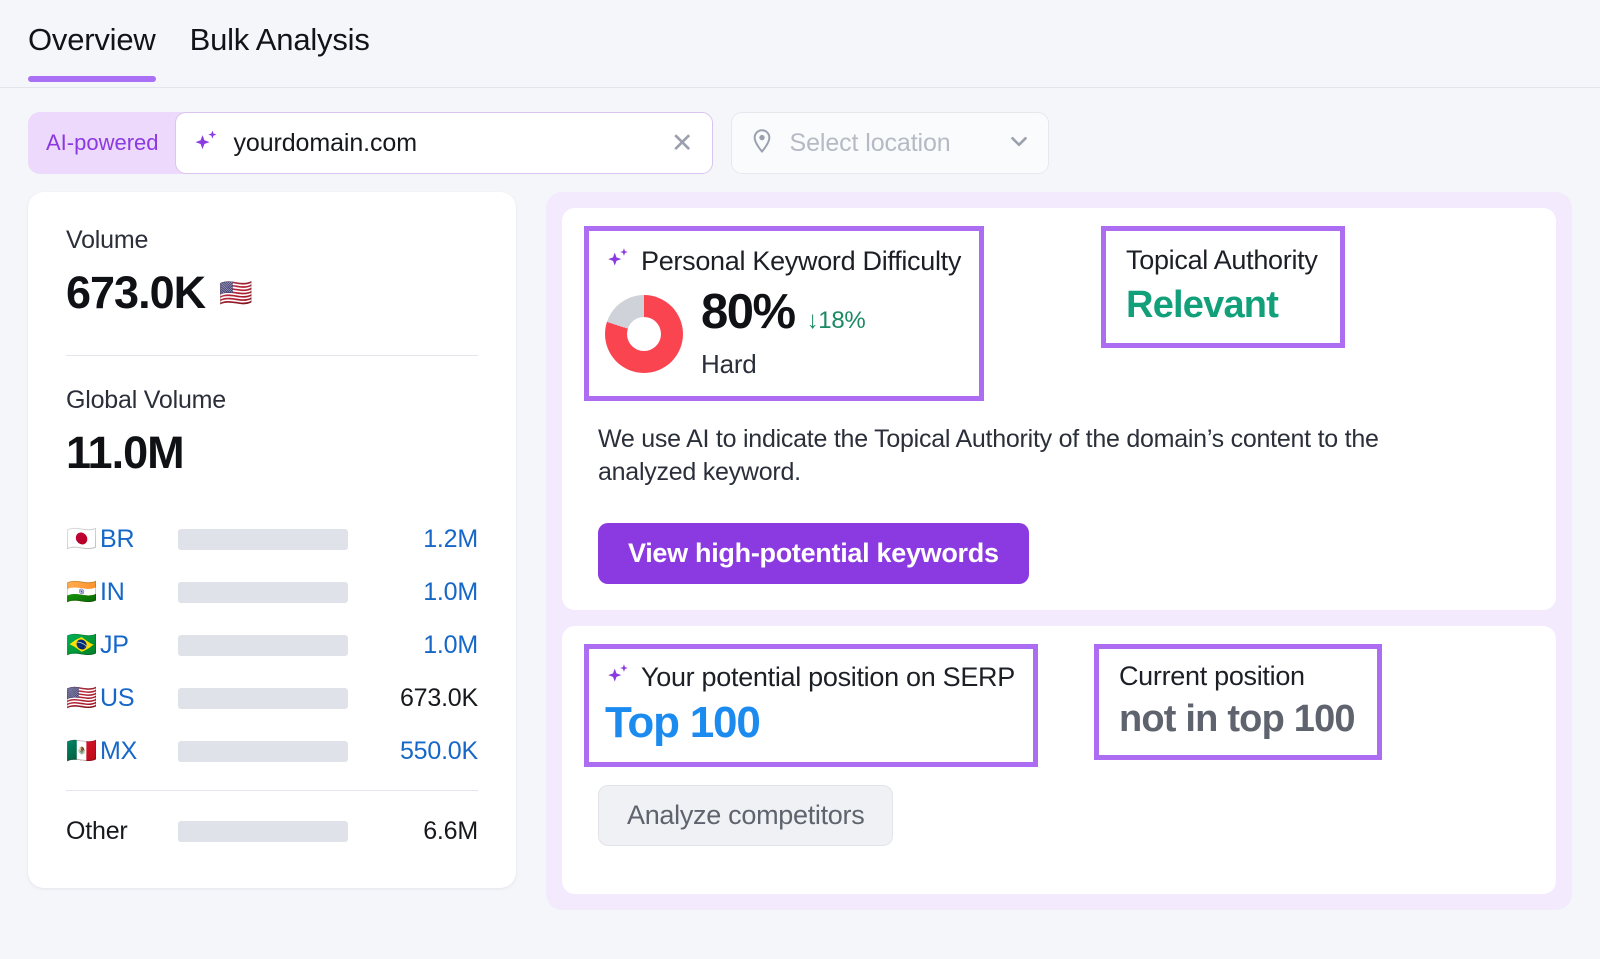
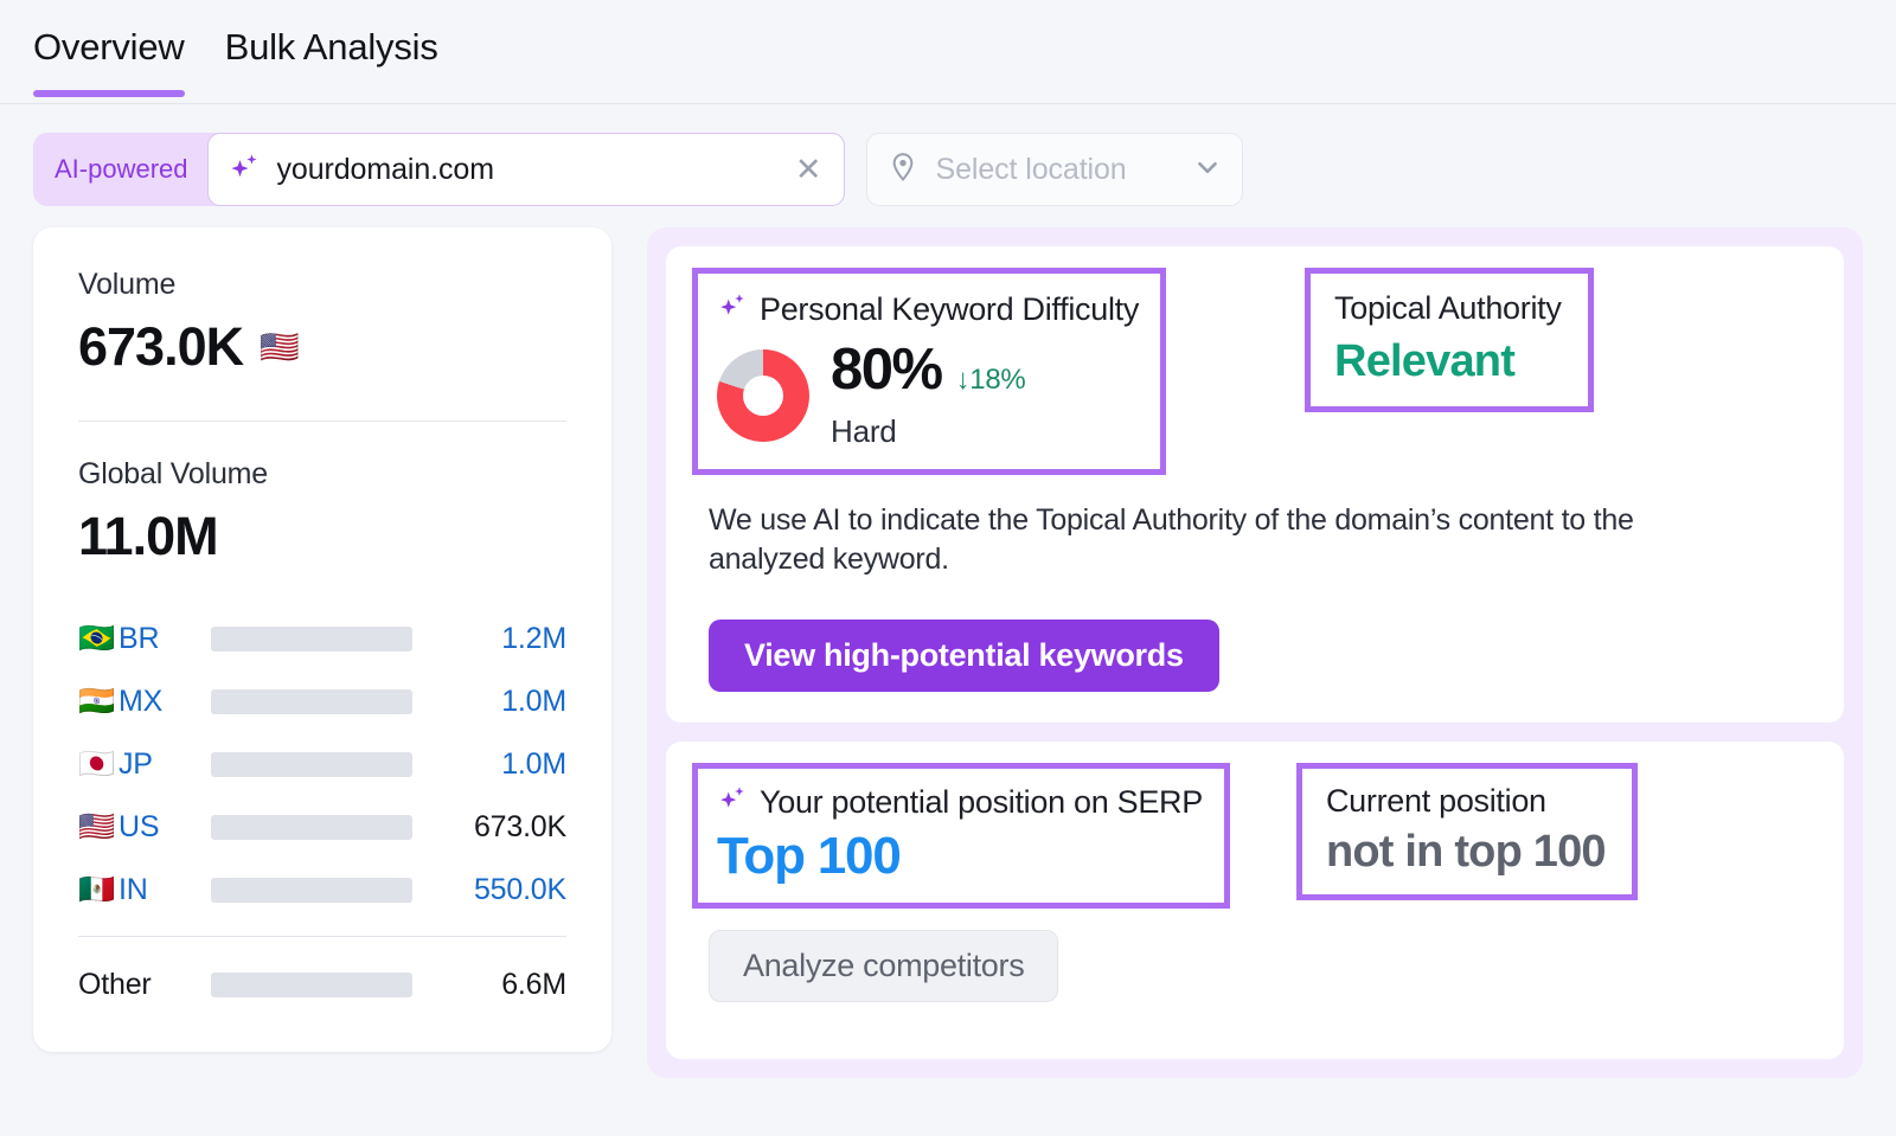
  Overview
  Bulk Analysis
  AI-powered
  yourdomain.com
  ✕
  Select location
  Volume
  673.0K
  🇺🇸
  Global Volume
  11.0M
- 🇯🇵
+ 🇧🇷
  BR
  1.2M
  🇮🇳
- IN
+ MX
  1.0M
- 🇧🇷
+ 🇯🇵
  JP
  1.0M
  🇺🇸
  US
  673.0K
  🇲🇽
- MX
+ IN
  550.0K
  Other
  6.6M
  Personal Keyword Difficulty
  80%
  ↓18%
  Hard
  Topical Authority
  Relevant
  We use AI to indicate the Topical Authority of the domain’s content to the analyzed keyword.
  View high-potential keywords
  Your potential position on SERP
  Top 100
  Current position
  not in top 100
  Analyze competitors
